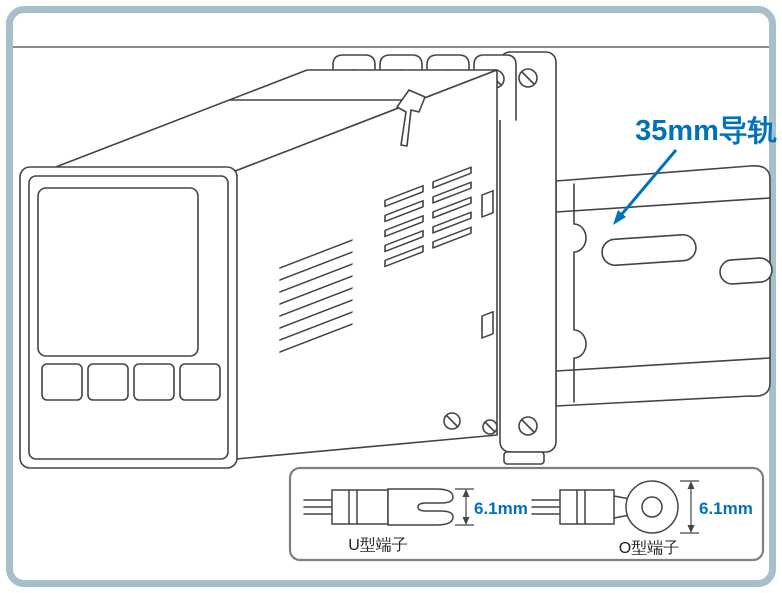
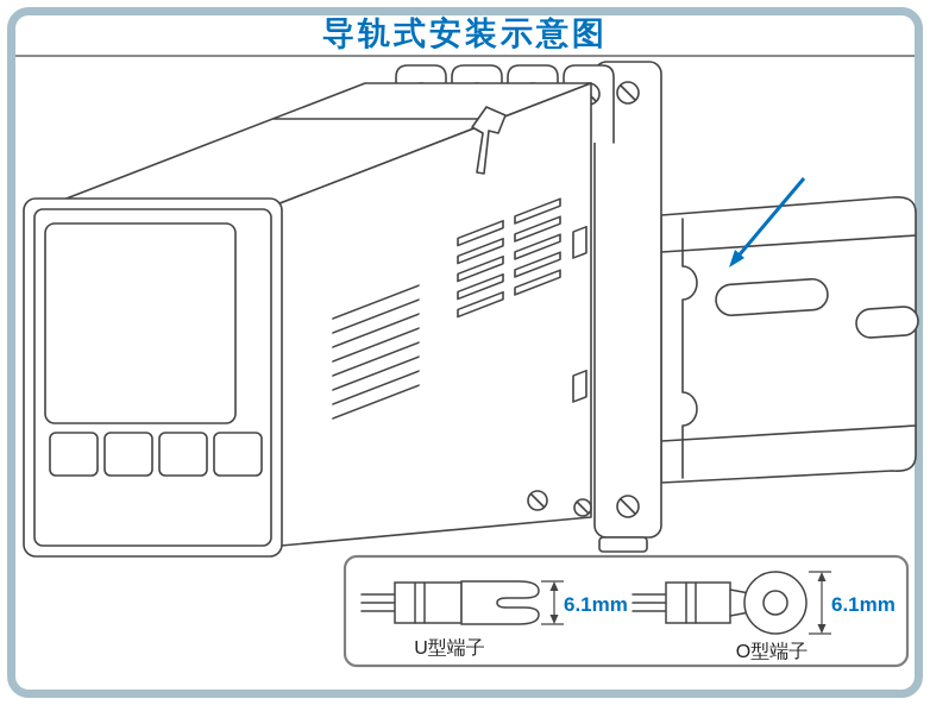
- 35mm导轨
  6.1mm
  U型端子
  6.1mm
  O型端子
+ 导轨式安装示意图
